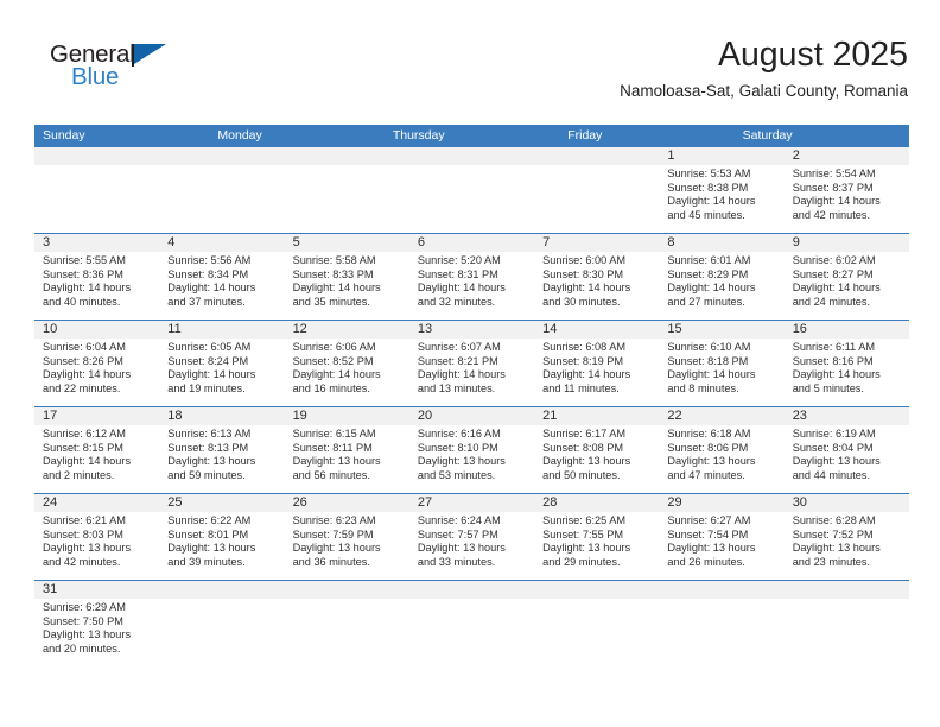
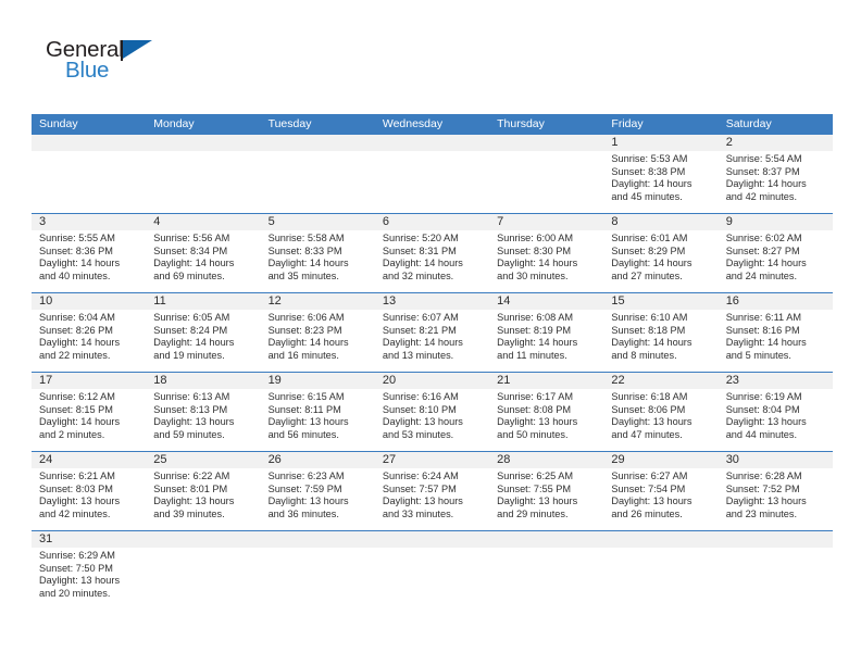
  Genera
  Blue
- August 2025
- Namoloasa-Sat, Galati County, Romania
  Sunday
  Monday
+ Tuesday
+ Wednesday
  Thursday
  Friday
  Saturday
  1
  Sunrise: 5:53 AM
  Sunset: 8:38 PM
  Daylight: 14 hours
  and 45 minutes.
  2
  Sunrise: 5:54 AM
  Sunset: 8:37 PM
  Daylight: 14 hours
  and 42 minutes.
  3
  Sunrise: 5:55 AM
  Sunset: 8:36 PM
  Daylight: 14 hours
  and 40 minutes.
  4
  Sunrise: 5:56 AM
  Sunset: 8:34 PM
  Daylight: 14 hours
- and 37 minutes.
+ and 69 minutes.
  5
  Sunrise: 5:58 AM
  Sunset: 8:33 PM
  Daylight: 14 hours
  and 35 minutes.
  6
  Sunrise: 5:20 AM
  Sunset: 8:31 PM
  Daylight: 14 hours
  and 32 minutes.
  7
  Sunrise: 6:00 AM
  Sunset: 8:30 PM
  Daylight: 14 hours
  and 30 minutes.
  8
  Sunrise: 6:01 AM
  Sunset: 8:29 PM
  Daylight: 14 hours
  and 27 minutes.
  9
  Sunrise: 6:02 AM
  Sunset: 8:27 PM
  Daylight: 14 hours
  and 24 minutes.
  10
  Sunrise: 6:04 AM
  Sunset: 8:26 PM
  Daylight: 14 hours
  and 22 minutes.
  11
  Sunrise: 6:05 AM
  Sunset: 8:24 PM
  Daylight: 14 hours
  and 19 minutes.
  12
  Sunrise: 6:06 AM
- Sunset: 8:52 PM
+ Sunset: 8:23 PM
  Daylight: 14 hours
  and 16 minutes.
  13
  Sunrise: 6:07 AM
  Sunset: 8:21 PM
  Daylight: 14 hours
  and 13 minutes.
  14
  Sunrise: 6:08 AM
  Sunset: 8:19 PM
  Daylight: 14 hours
  and 11 minutes.
  15
  Sunrise: 6:10 AM
  Sunset: 8:18 PM
  Daylight: 14 hours
  and 8 minutes.
  16
  Sunrise: 6:11 AM
  Sunset: 8:16 PM
  Daylight: 14 hours
  and 5 minutes.
  17
  Sunrise: 6:12 AM
  Sunset: 8:15 PM
  Daylight: 14 hours
  and 2 minutes.
  18
  Sunrise: 6:13 AM
  Sunset: 8:13 PM
  Daylight: 13 hours
  and 59 minutes.
  19
  Sunrise: 6:15 AM
  Sunset: 8:11 PM
  Daylight: 13 hours
  and 56 minutes.
  20
  Sunrise: 6:16 AM
  Sunset: 8:10 PM
  Daylight: 13 hours
  and 53 minutes.
  21
  Sunrise: 6:17 AM
  Sunset: 8:08 PM
  Daylight: 13 hours
  and 50 minutes.
  22
  Sunrise: 6:18 AM
  Sunset: 8:06 PM
  Daylight: 13 hours
  and 47 minutes.
  23
  Sunrise: 6:19 AM
  Sunset: 8:04 PM
  Daylight: 13 hours
  and 44 minutes.
  24
  Sunrise: 6:21 AM
  Sunset: 8:03 PM
  Daylight: 13 hours
  and 42 minutes.
  25
  Sunrise: 6:22 AM
  Sunset: 8:01 PM
  Daylight: 13 hours
  and 39 minutes.
  26
  Sunrise: 6:23 AM
  Sunset: 7:59 PM
  Daylight: 13 hours
  and 36 minutes.
  27
  Sunrise: 6:24 AM
  Sunset: 7:57 PM
  Daylight: 13 hours
  and 33 minutes.
  28
  Sunrise: 6:25 AM
  Sunset: 7:55 PM
  Daylight: 13 hours
  and 29 minutes.
  29
  Sunrise: 6:27 AM
  Sunset: 7:54 PM
  Daylight: 13 hours
  and 26 minutes.
  30
  Sunrise: 6:28 AM
  Sunset: 7:52 PM
  Daylight: 13 hours
  and 23 minutes.
  31
  Sunrise: 6:29 AM
  Sunset: 7:50 PM
  Daylight: 13 hours
  and 20 minutes.
